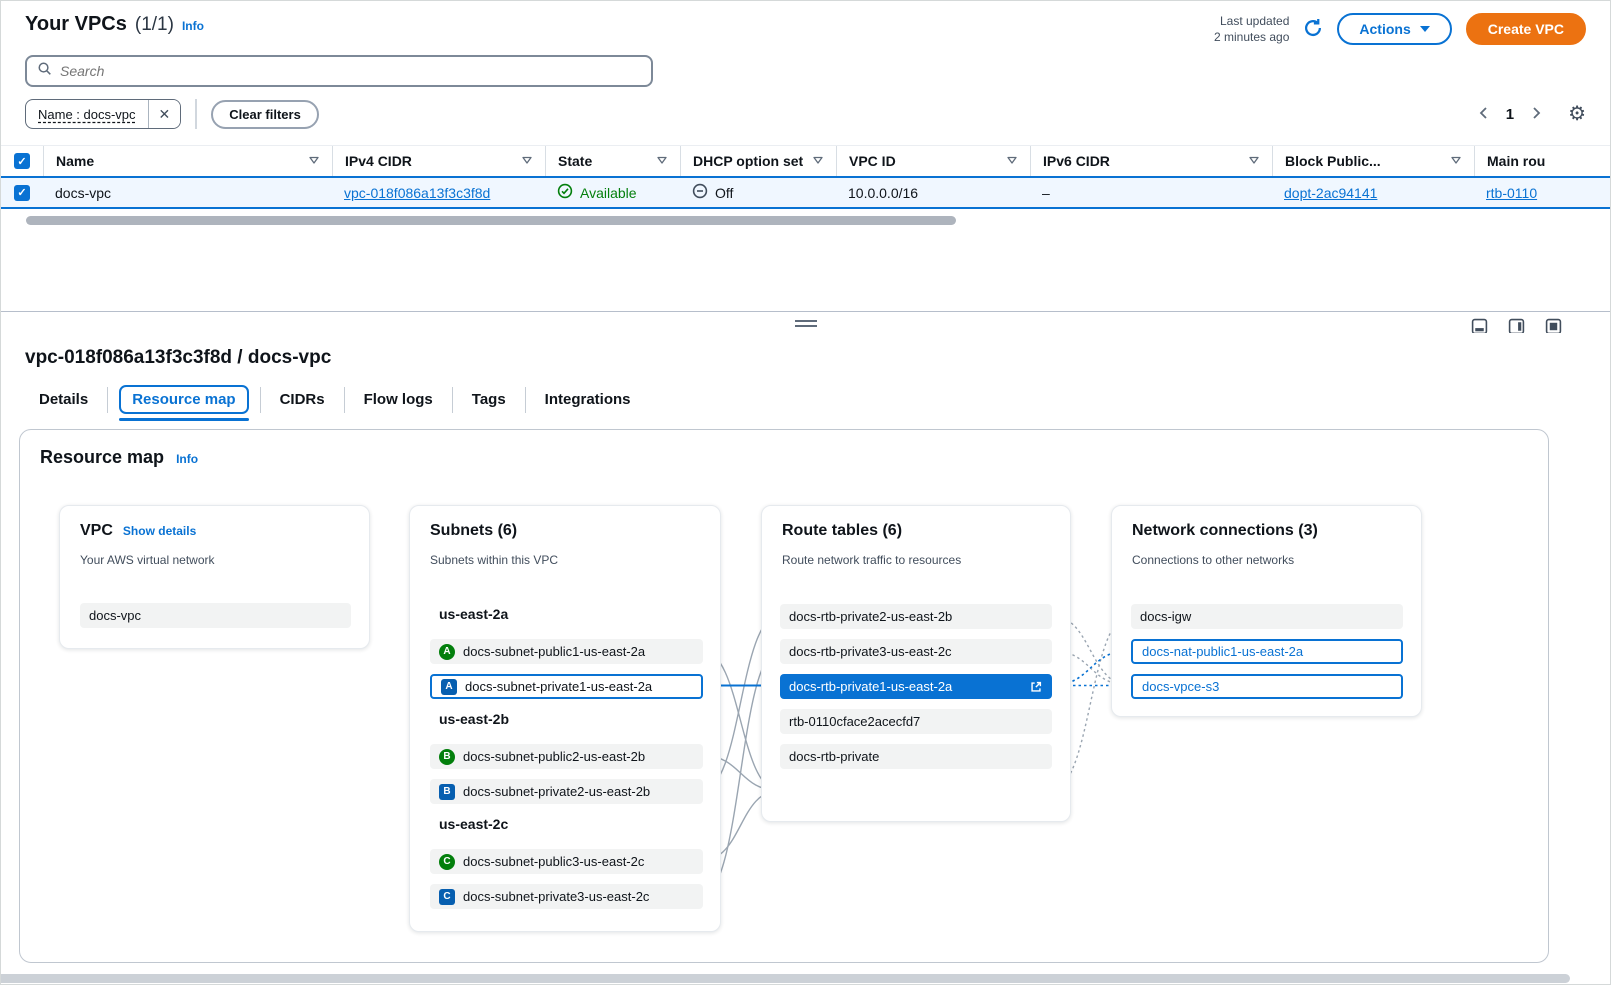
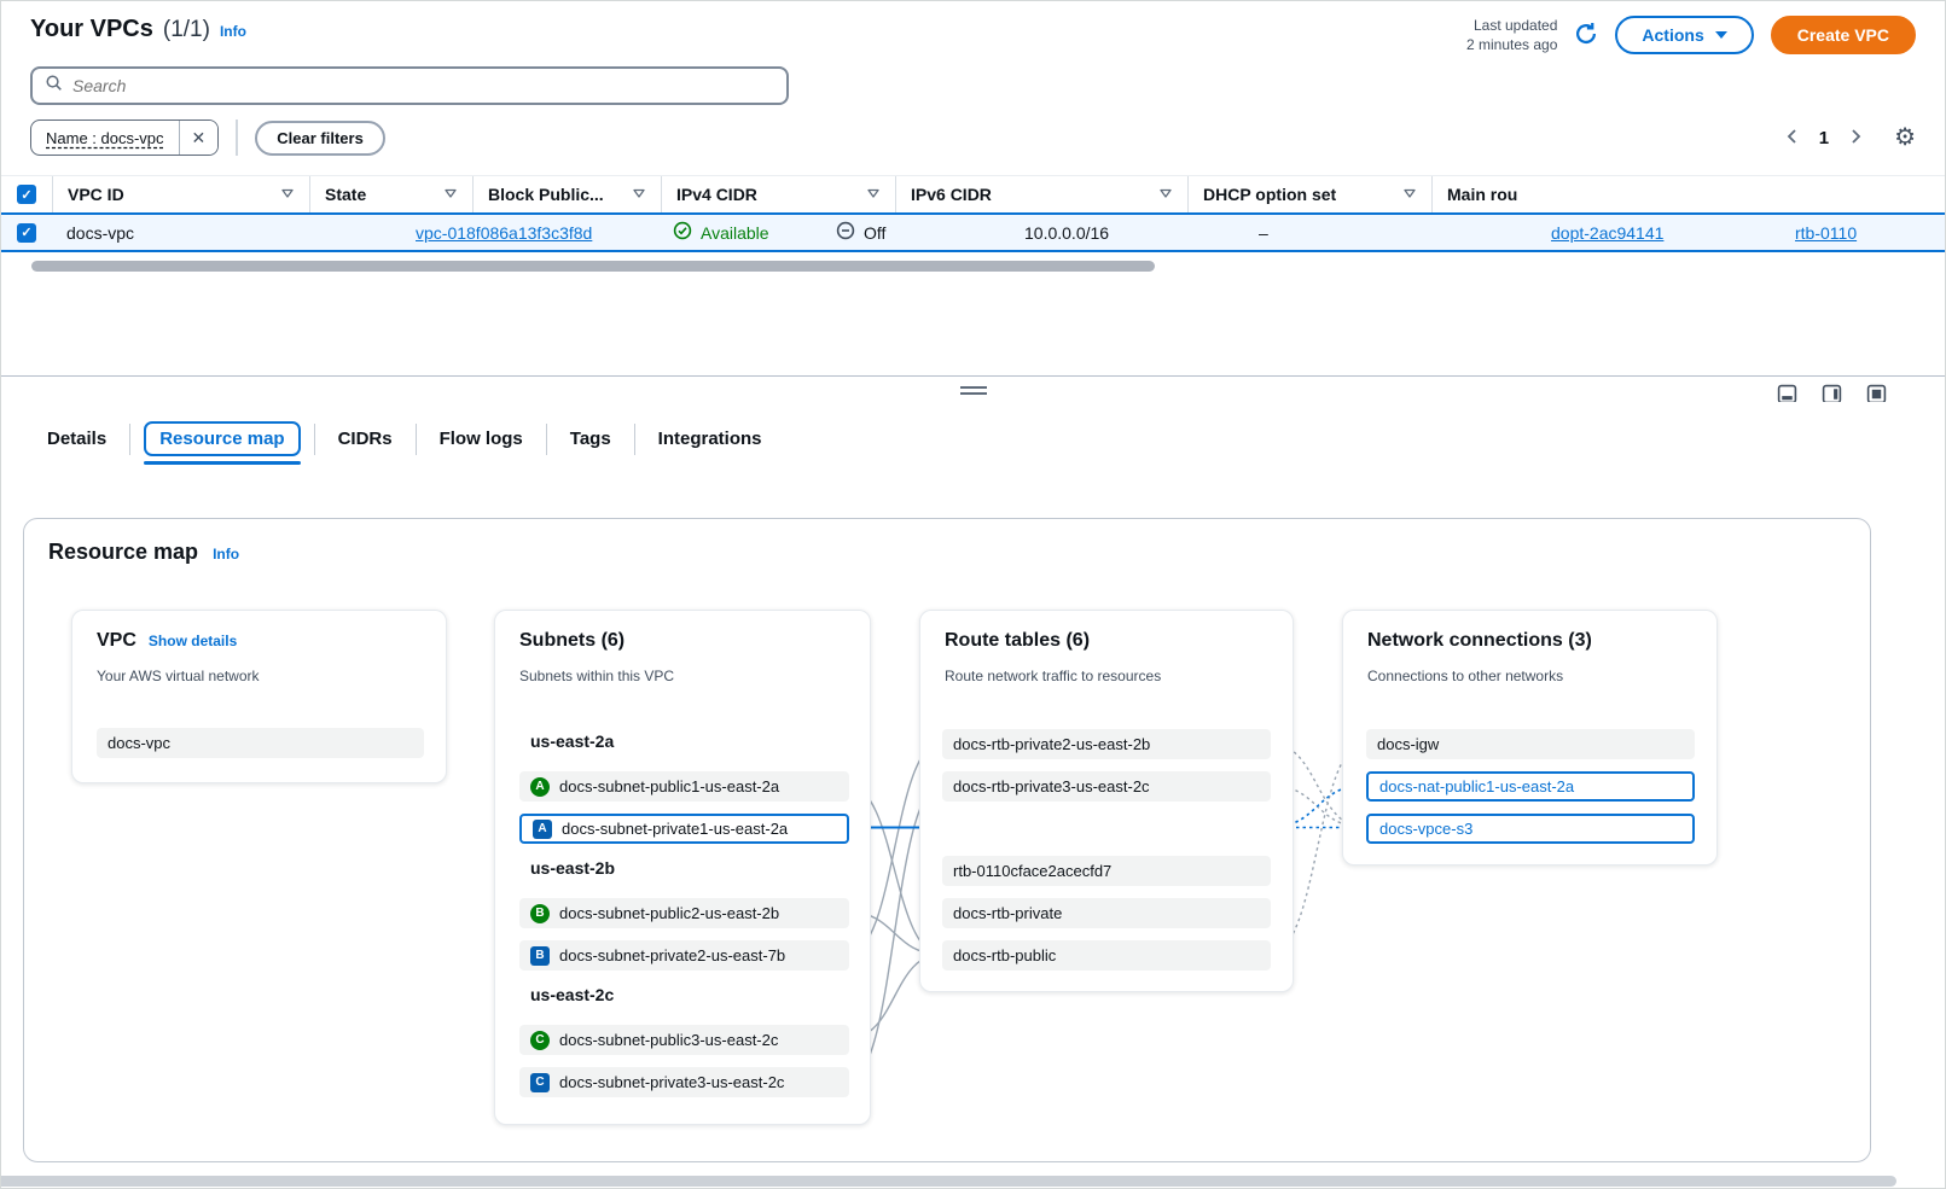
  Your VPCs
  (1/1)
  Info
  Last updated
  2 minutes ago
  Actions
  Create VPC
  Search
  Name : docs-vpc
  ✕
  Clear filters
  1
  ⚙
  ✓
- Name
- IPv4 CIDR
+ VPC ID
  State
- DHCP option set
+ Block Public...
- VPC ID
+ IPv4 CIDR
  IPv6 CIDR
- Block Public...
+ DHCP option set
  Main rou
  ✓
  docs-vpc
  vpc-018f086a13f3c3f8d
  Available
  Off
  10.0.0.0/16
  –
  dopt-2ac94141
  rtb-0110
- vpc-018f086a13f3c3f8d / docs-vpc
  Details
  Resource map
  CIDRs
  Flow logs
  Tags
  Integrations
  Resource map
  Info
  VPC
  Show details
  Your AWS virtual network
  docs-vpc
  Subnets (6)
  Subnets within this VPC
  us-east-2a
  A
  docs-subnet-public1-us-east-2a
  A
  docs-subnet-private1-us-east-2a
  us-east-2b
  B
  docs-subnet-public2-us-east-2b
  B
- docs-subnet-private2-us-east-2b
+ docs-subnet-private2-us-east-7b
  us-east-2c
  C
  docs-subnet-public3-us-east-2c
  C
  docs-subnet-private3-us-east-2c
  Route tables (6)
  Route network traffic to resources
  docs-rtb-private2-us-east-2b
  docs-rtb-private3-us-east-2c
- docs-rtb-private1-us-east-2a
  rtb-0110cface2acecfd7
  docs-rtb-private
+ docs-rtb-public
  Network connections (3)
  Connections to other networks
  docs-igw
  docs-nat-public1-us-east-2a
  docs-vpce-s3
